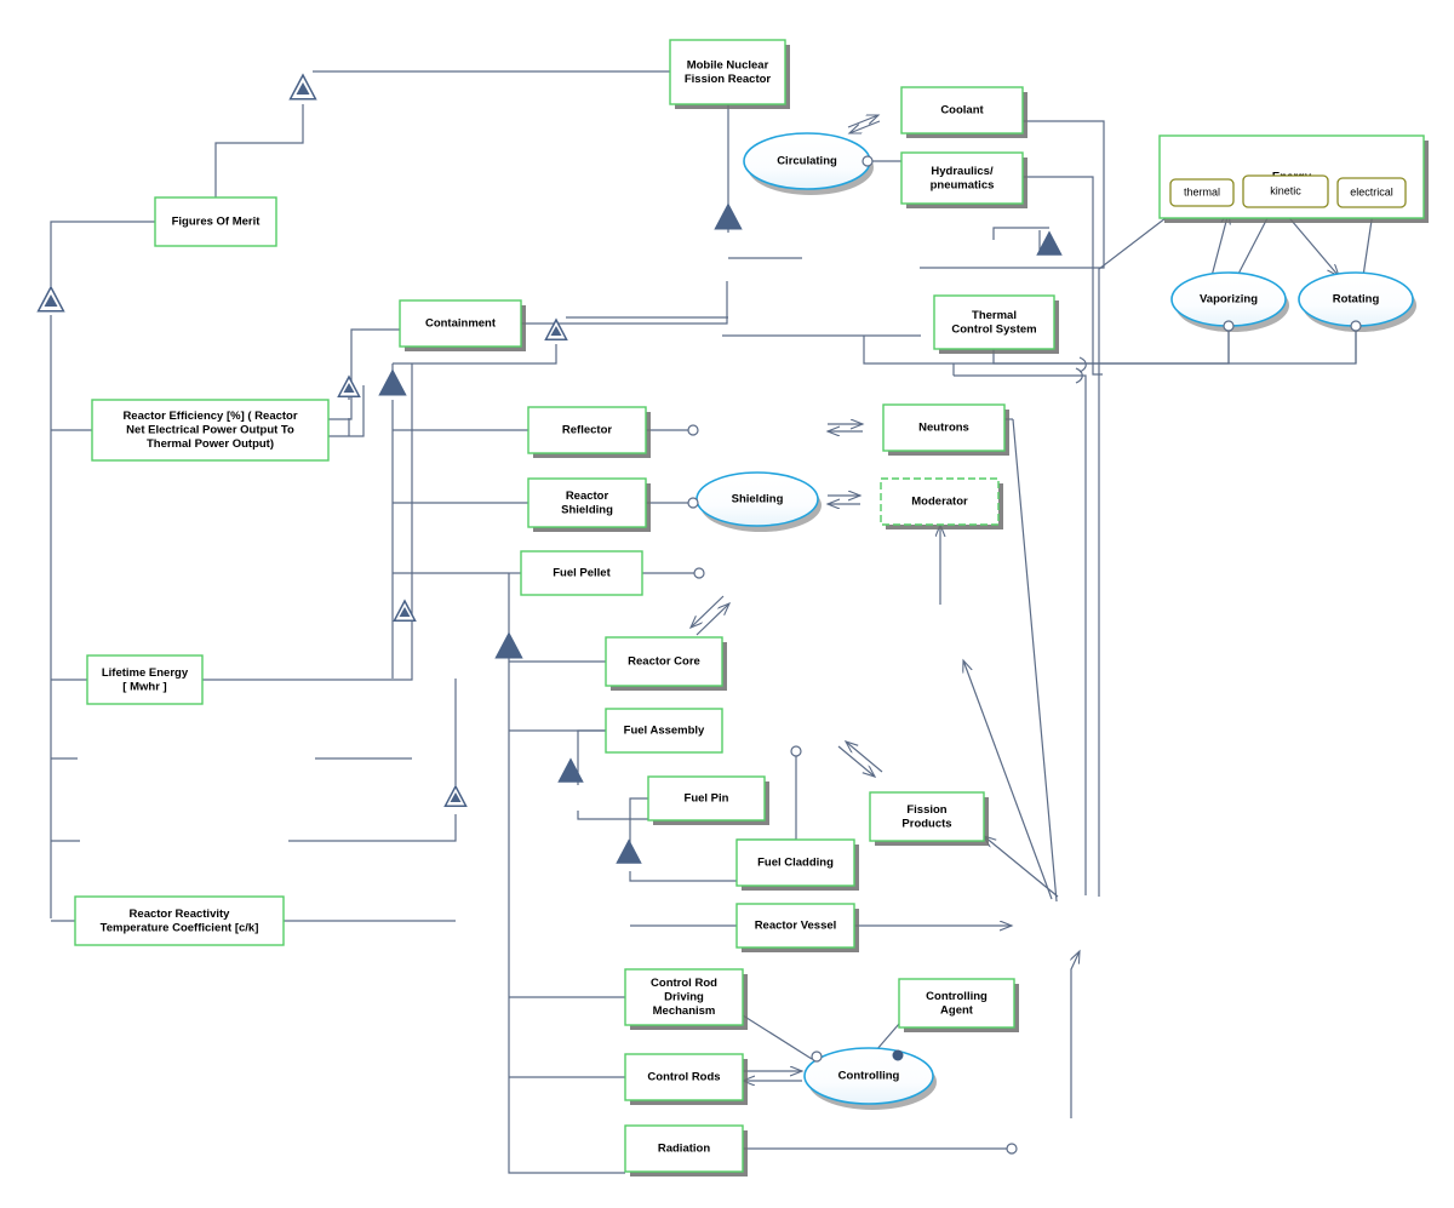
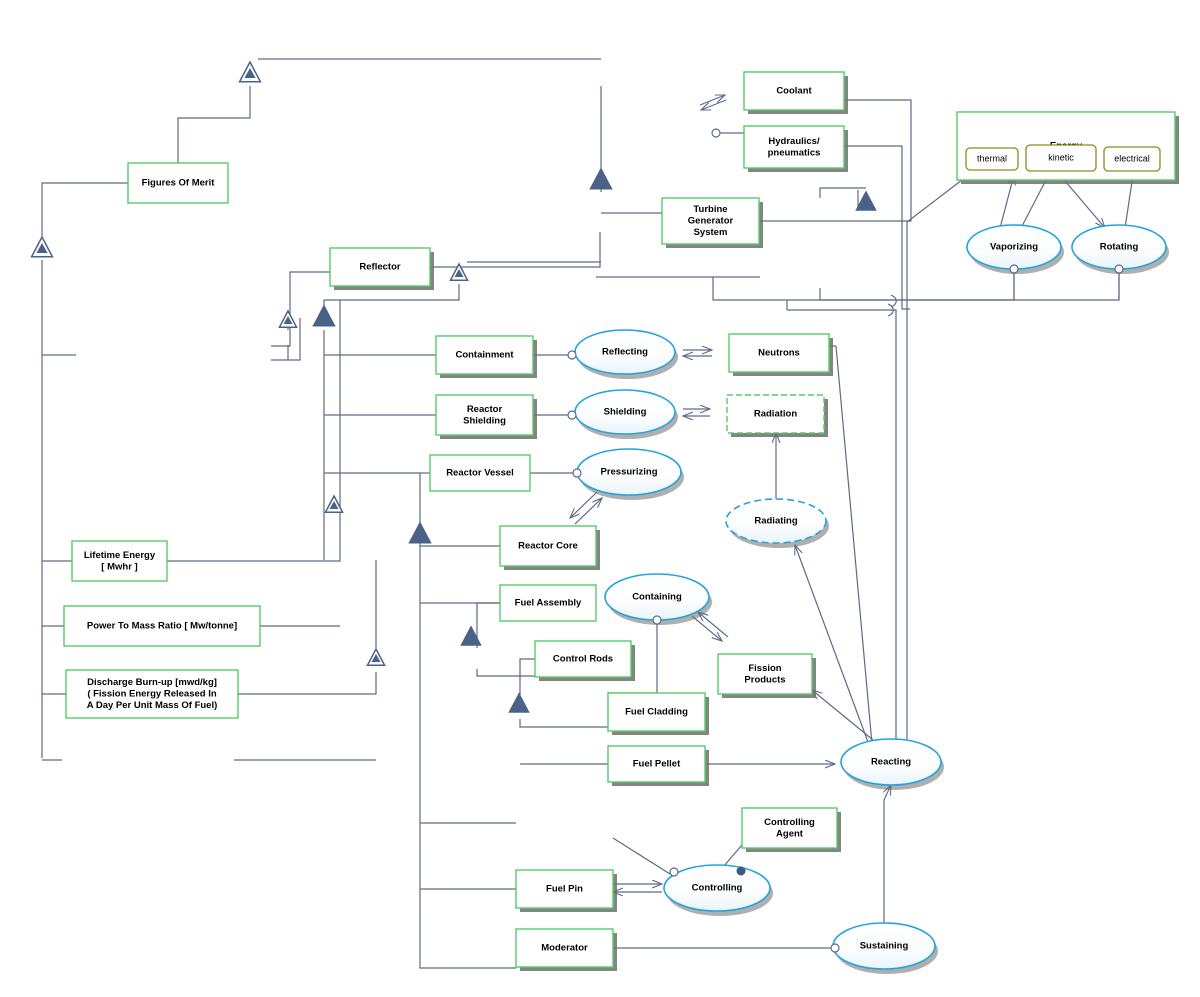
- Mobile Nuclear
- Fission Reactor
  Coolant
  Hydraulics/
  pneumatics
  Figures Of Merit
+ Turbine
+ Generator
+ System
- Containment
+ Reflector
- Thermal
- Control System
- Reactor Efficiency [%] ( Reactor
- Net Electrical Power Output To
- Thermal Power Output)
- Reflector
+ Containment
  Neutrons
  Reactor
  Shielding
- Moderator
+ Radiation
- Fuel Pellet
+ Reactor Vessel
  Reactor Core
  Fuel Assembly
  Lifetime Energy
  [ Mwhr ]
- Fuel Pin
+ Control Rods
+ Power To Mass Ratio [ Mw/tonne]
  Fission
  Products
  Fuel Cladding
+ Discharge Burn-up [mwd/kg]
+ ( Fission Energy Released In
+ A Day Per Unit Mass Of Fuel)
- Reactor Vessel
+ Fuel Pellet
- Reactor Reactivity
- Temperature Coefficient [c/k]
- Control Rod
- Driving
- Mechanism
  Controlling
  Agent
- Control Rods
+ Fuel Pin
- Radiation
+ Moderator
  thermal
  kinetic
  electrical
- Circulating
  Vaporizing
  Rotating
+ Reflecting
  Shielding
+ Pressurizing
+ Radiating
+ Containing
+ Reacting
  Controlling
+ Sustaining
